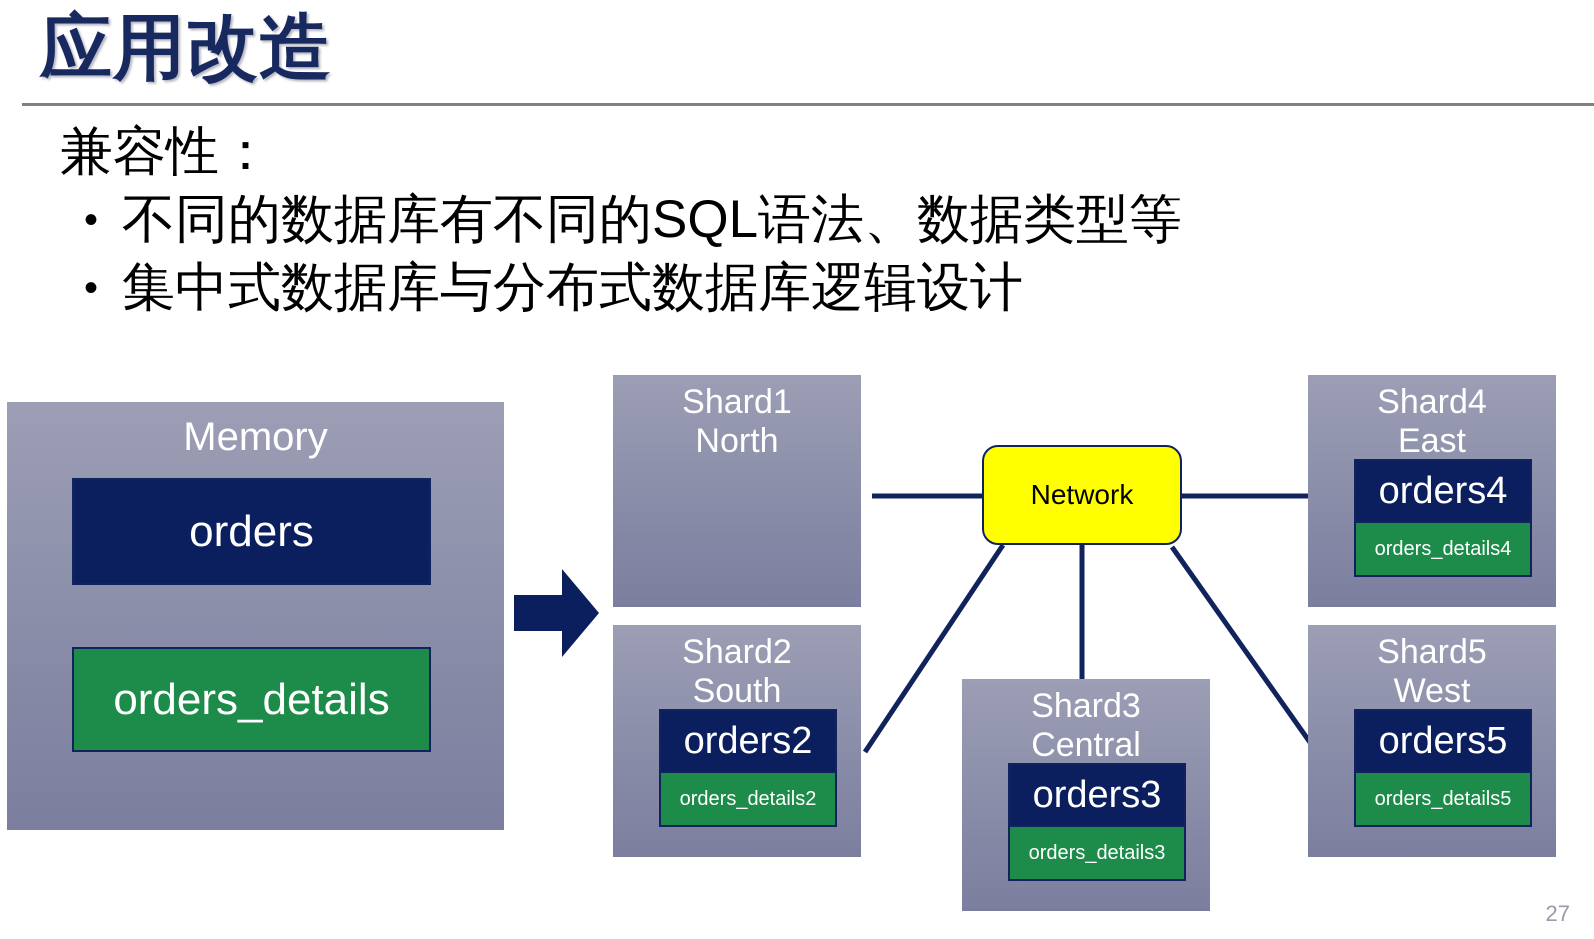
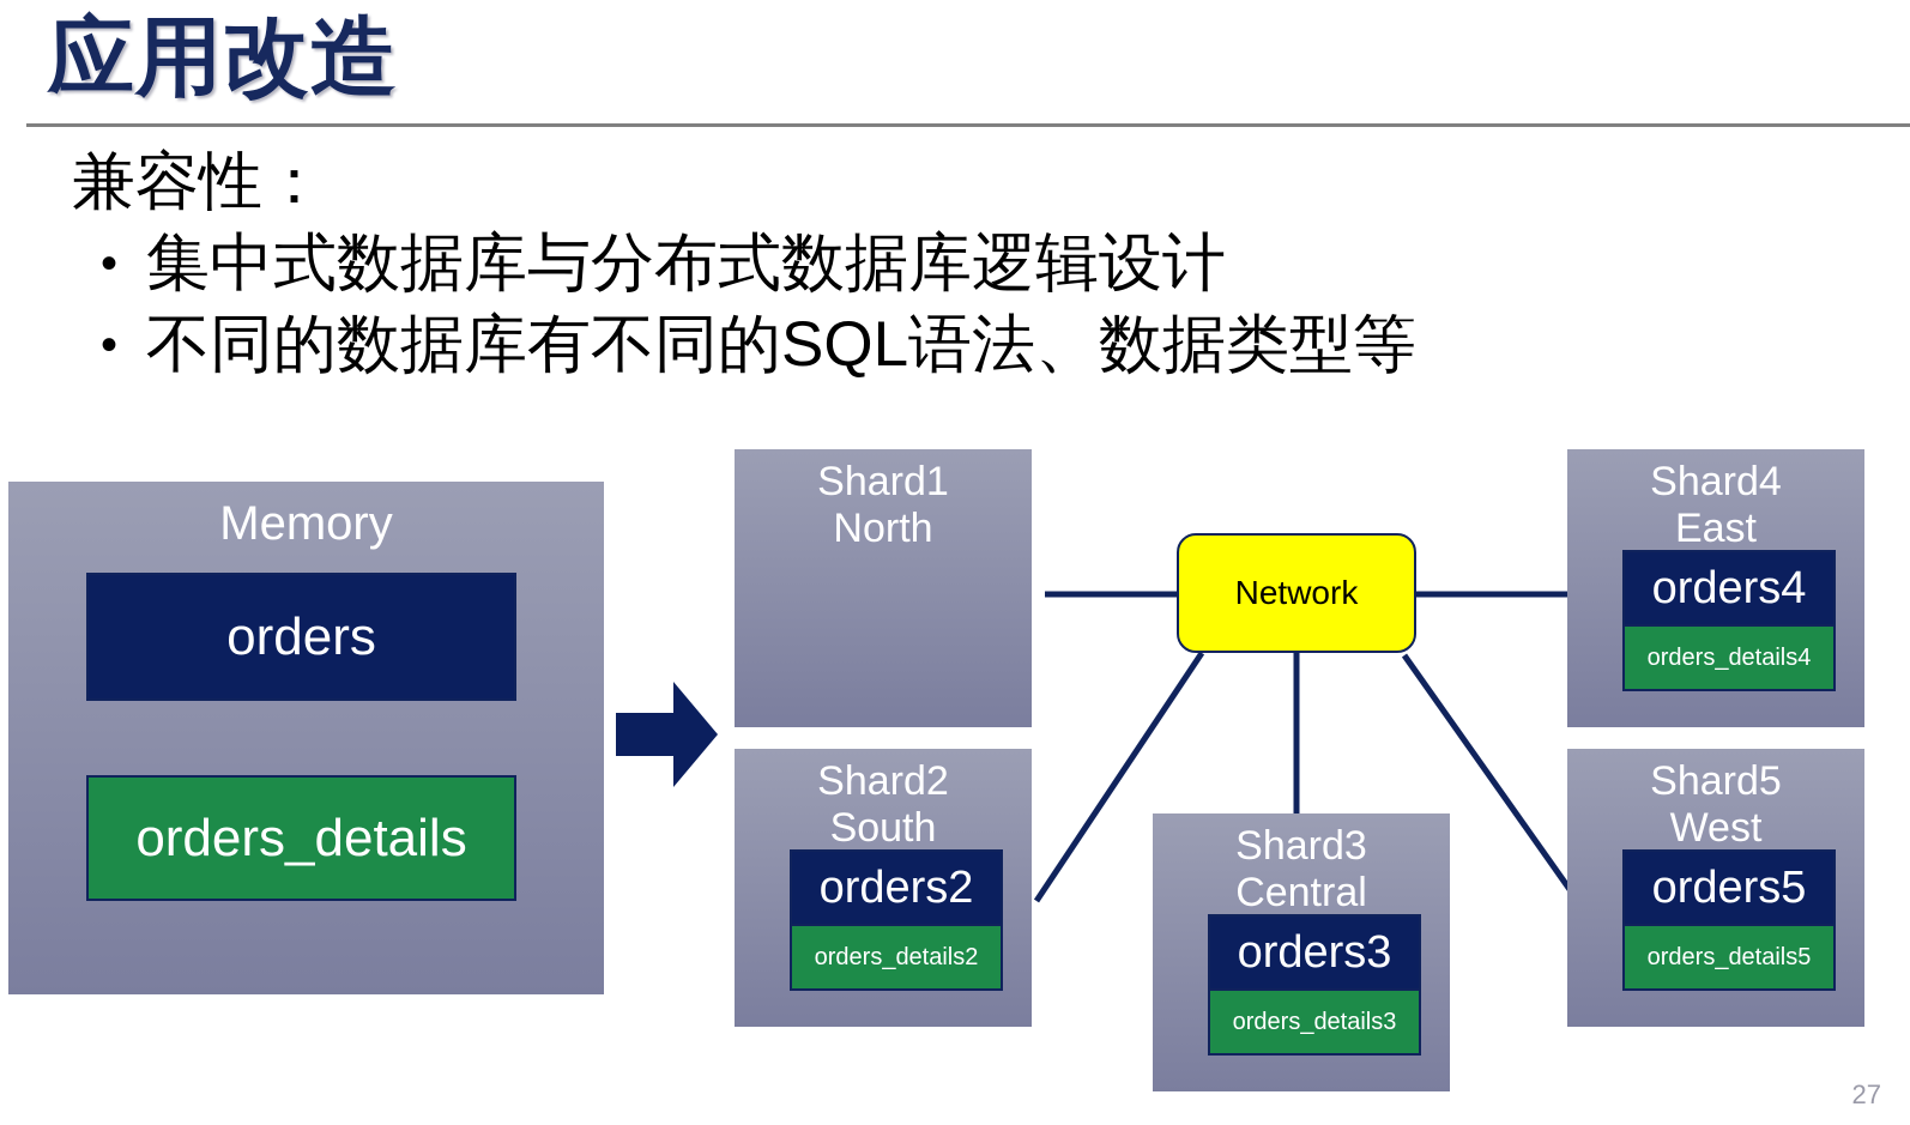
  应用改造
  兼容性：
  •
- 不同的数据库有不同的SQL语法、数据类型等
+ 集中式数据库与分布式数据库逻辑设计
  •
- 集中式数据库与分布式数据库逻辑设计
+ 不同的数据库有不同的SQL语法、数据类型等
  Memory
  orders
  orders_details
  Shard1
  North
  Shard2
  South
  orders2
  orders_details2
  Shard3
  Central
  orders3
  orders_details3
  Shard4
  East
  orders4
  orders_details4
  Shard5
  West
  orders5
  orders_details5
  Network
  27
